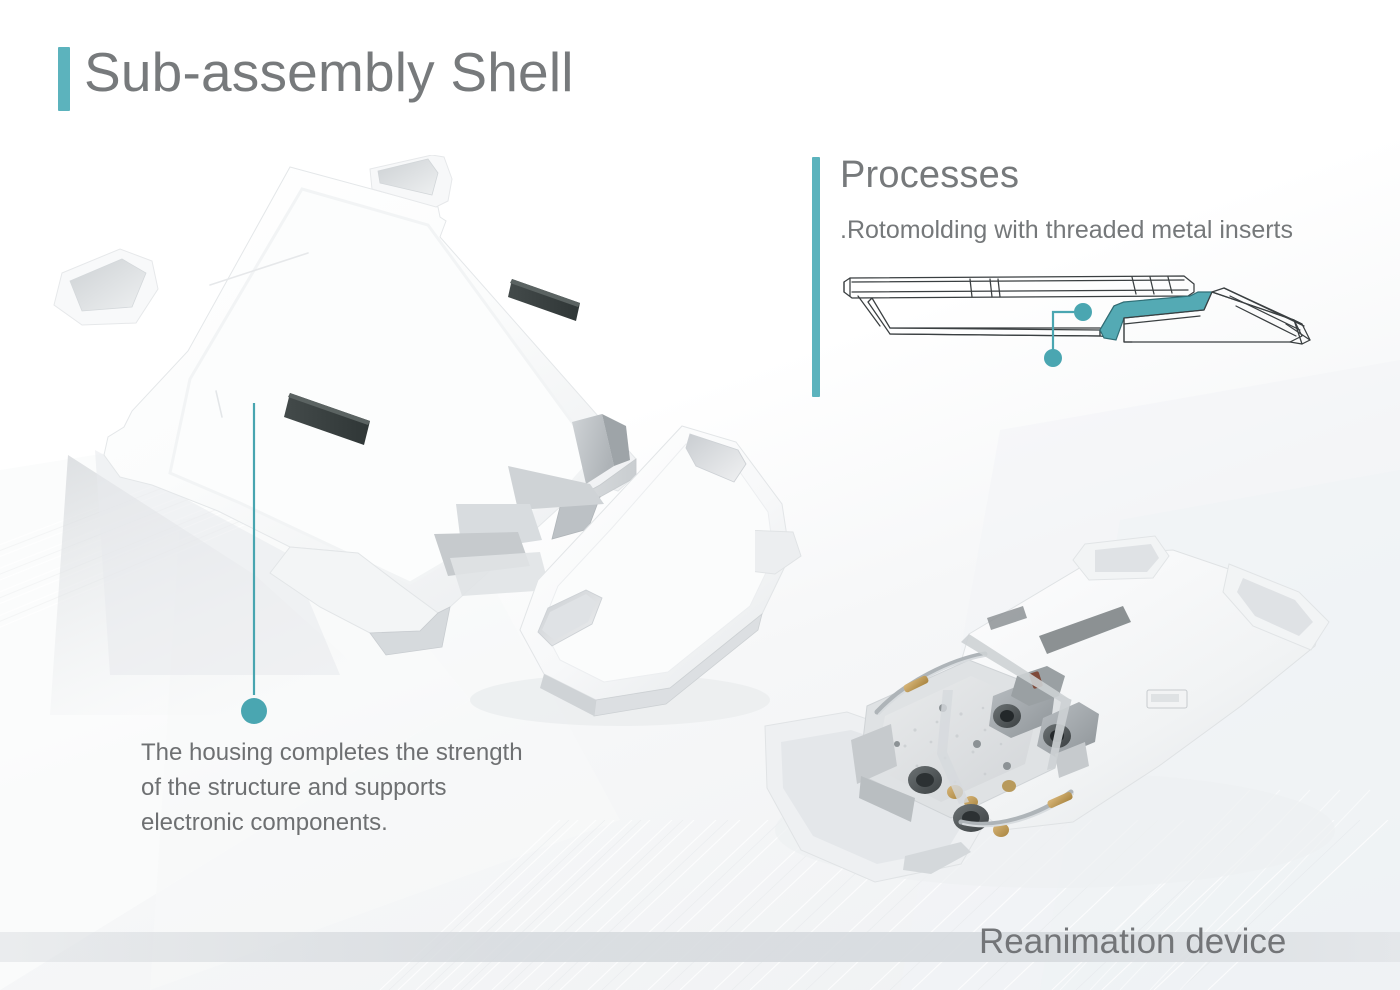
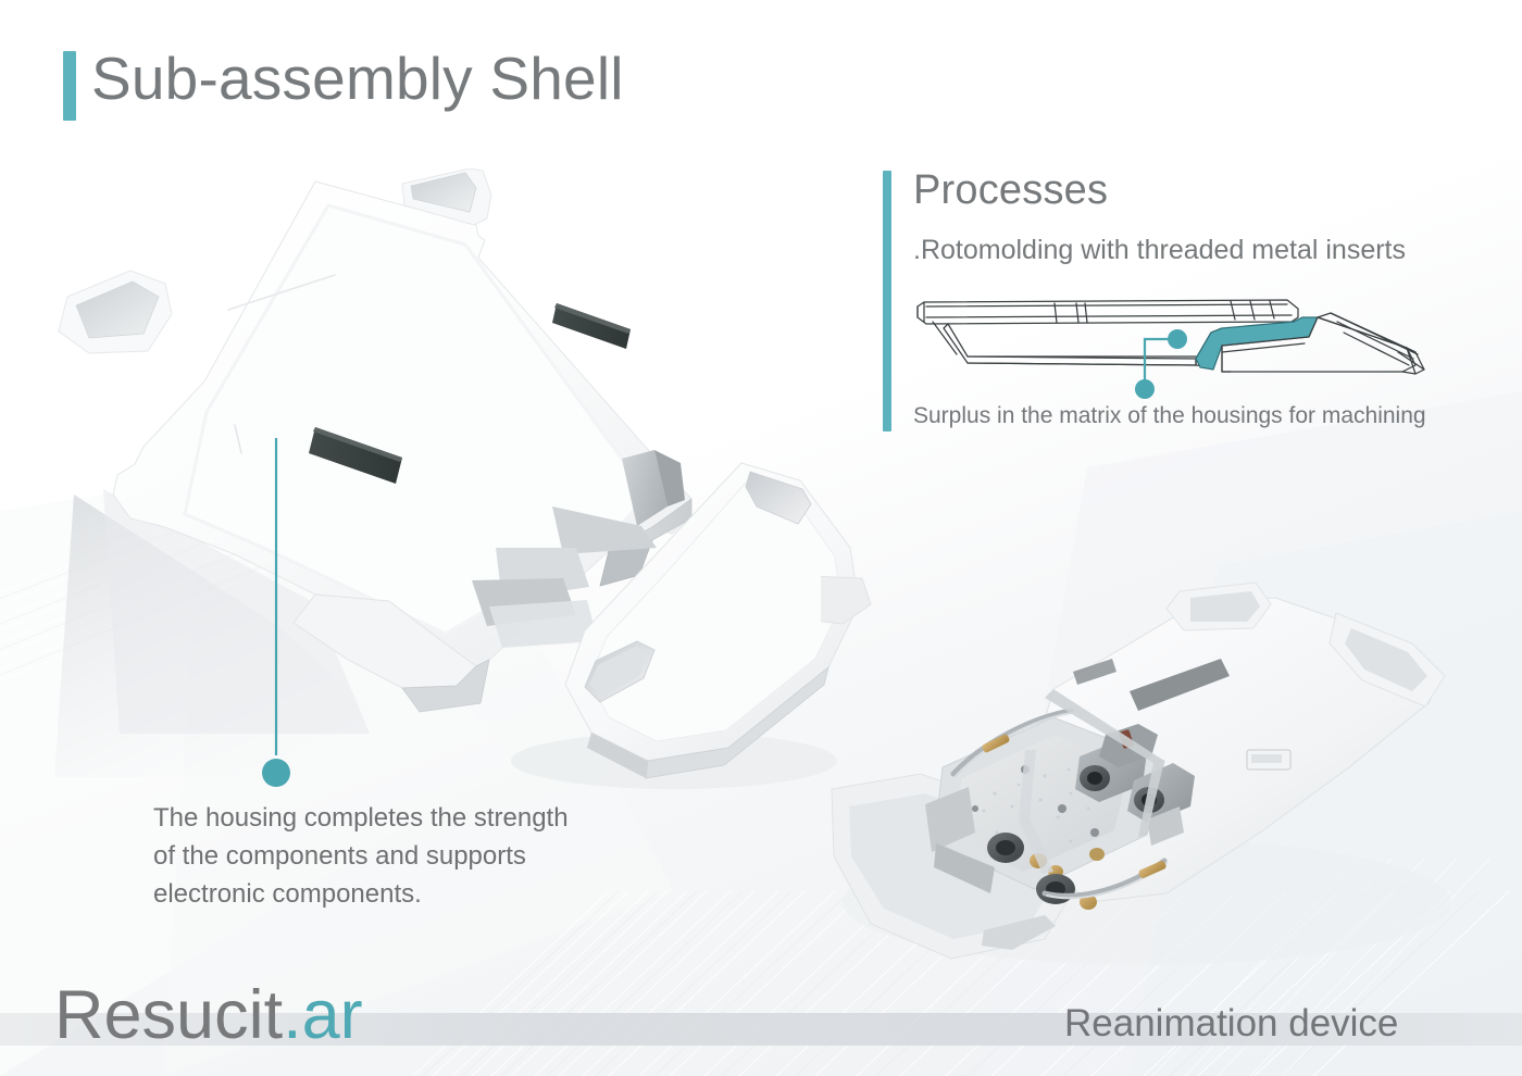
  Sub-assembly Shell
- The housing completes the strength of the structure and supports electronic components.
+ The housing completes the strength of the components and supports electronic components.
  Processes
  .Rotomolding with threaded metal inserts
+ Surplus in the matrix of the housings for machining
+ Resucit.ar
  Reanimation device
